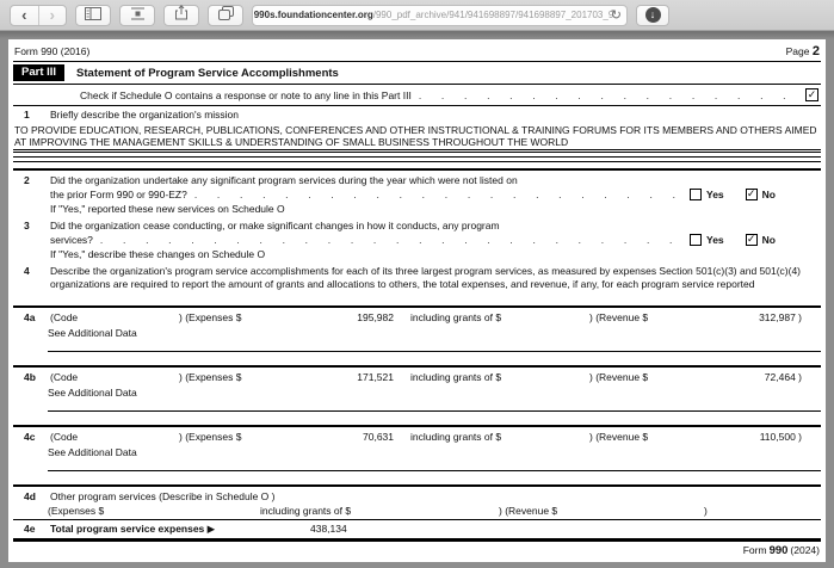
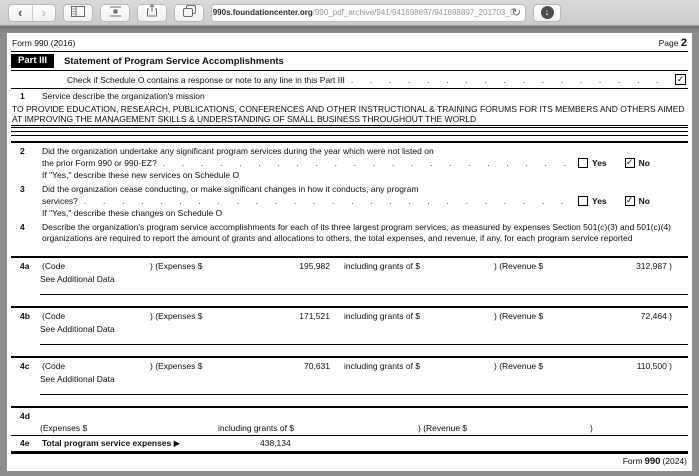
  ‹
  ›
  990s.foundationcenter.org
  /990_pdf_archive/941/941698897/941698897_201703_9
  ↻
  ↓
  Form 990 (2016)
  Page 2
  Part III
  Statement of Program Service Accomplishments
  Check if Schedule O contains a response or note to any line in this Part III
  ✓
  1
- Briefly describe the organization's mission
+ Service describe the organization's mission
  TO PROVIDE EDUCATION, RESEARCH, PUBLICATIONS, CONFERENCES AND OTHER INSTRUCTIONAL & TRAINING FORUMS FOR ITS MEMBERS AND OTHERS AIMED AT IMPROVING THE MANAGEMENT SKILLS & UNDERSTANDING OF SMALL BUSINESS THROUGHOUT THE WORLD
  2
  Did the organization undertake any significant program services during the year which were not listed on
  the prior Form 990 or 990-EZ?
  Yes
  ✓
  No
- If "Yes," reported these new services on Schedule O
+ If "Yes," describe these new services on Schedule O
  3
  Did the organization cease conducting, or make significant changes in how it conducts, any program
  services?
  Yes
  ✓
  No
  If "Yes," describe these changes on Schedule O
  4
  Describe the organization's program service accomplishments for each of its three largest program services, as measured by expenses Section 501(c)(3) and 501(c)(4) organizations are required to report the amount of grants and allocations to others, the total expenses, and revenue, if any, for each program service reported
  4a
  (Code
  ) (Expenses $
  195,982
  including grants of $
  ) (Revenue $
  312,987 )
  See Additional Data
  4b
  (Code
  ) (Expenses $
  171,521
  including grants of $
  ) (Revenue $
  72,464 )
  See Additional Data
  4c
  (Code
  ) (Expenses $
  70,631
  including grants of $
  ) (Revenue $
  110,500 )
  See Additional Data
  4d
- Other program services (Describe in Schedule O )
  (Expenses $
  including grants of $
  ) (Revenue $
  )
  4e
  Total program service expenses ▶
  438,134
  Form
  990
  (2024)
